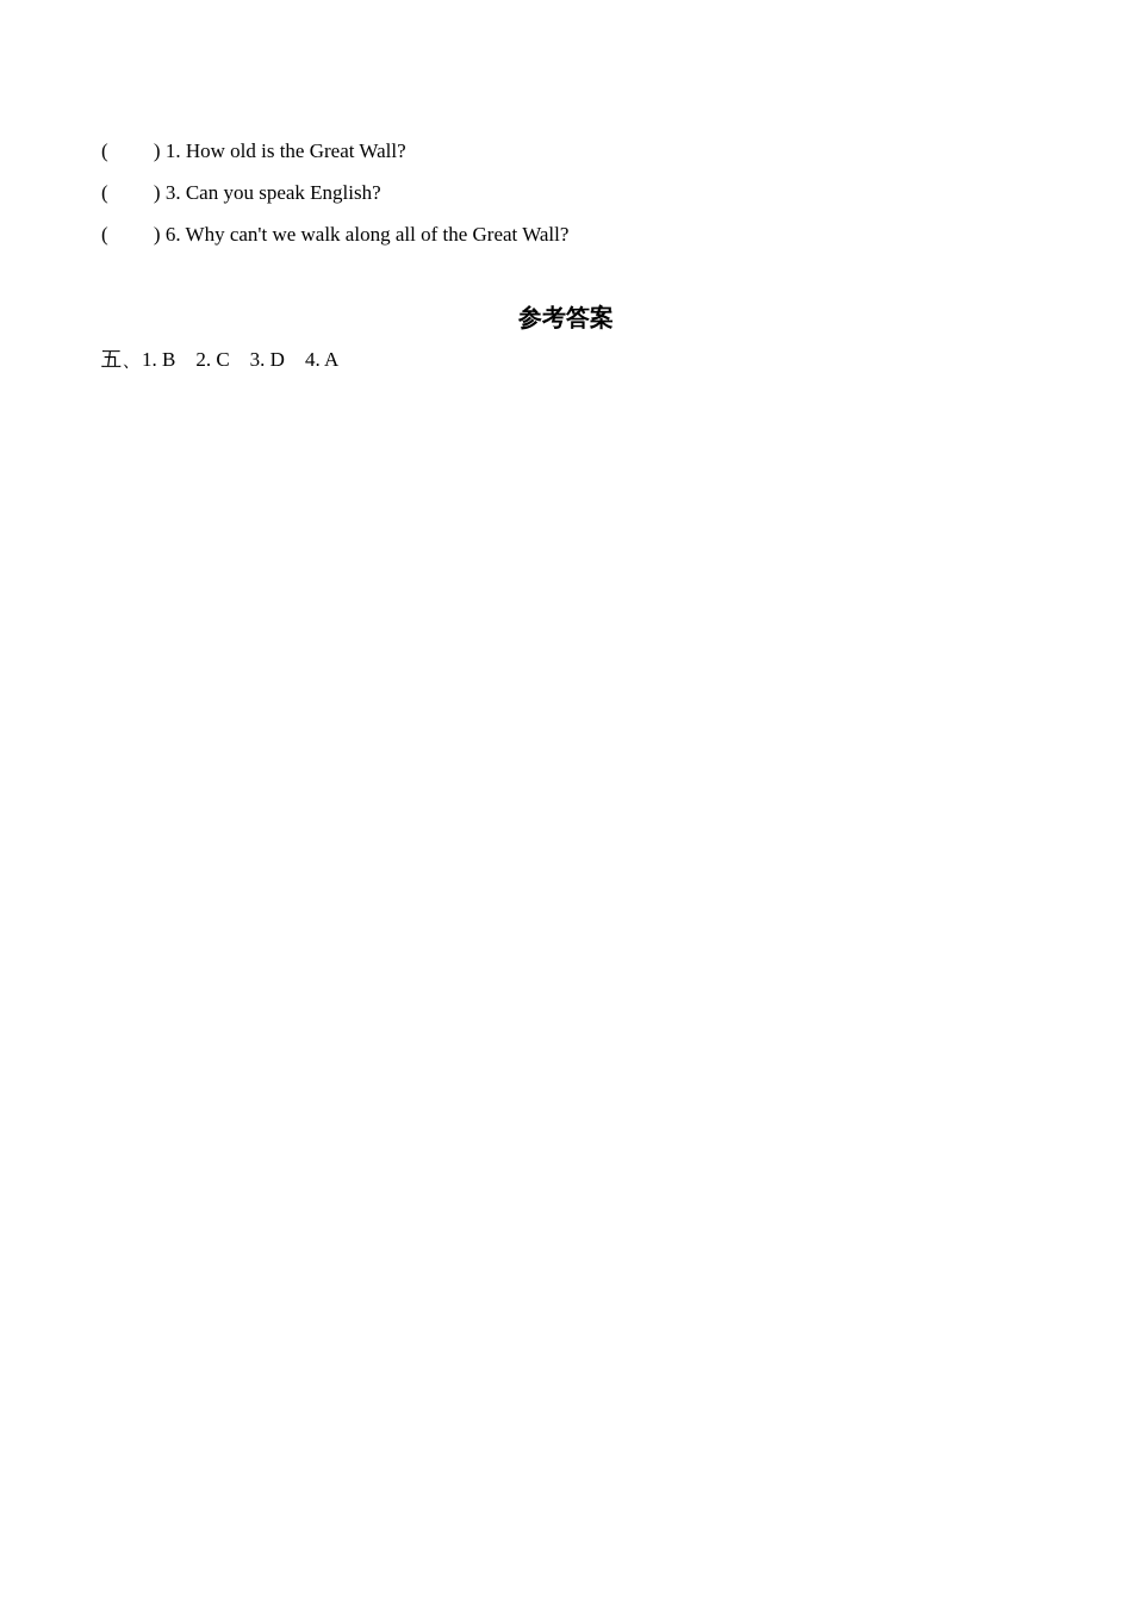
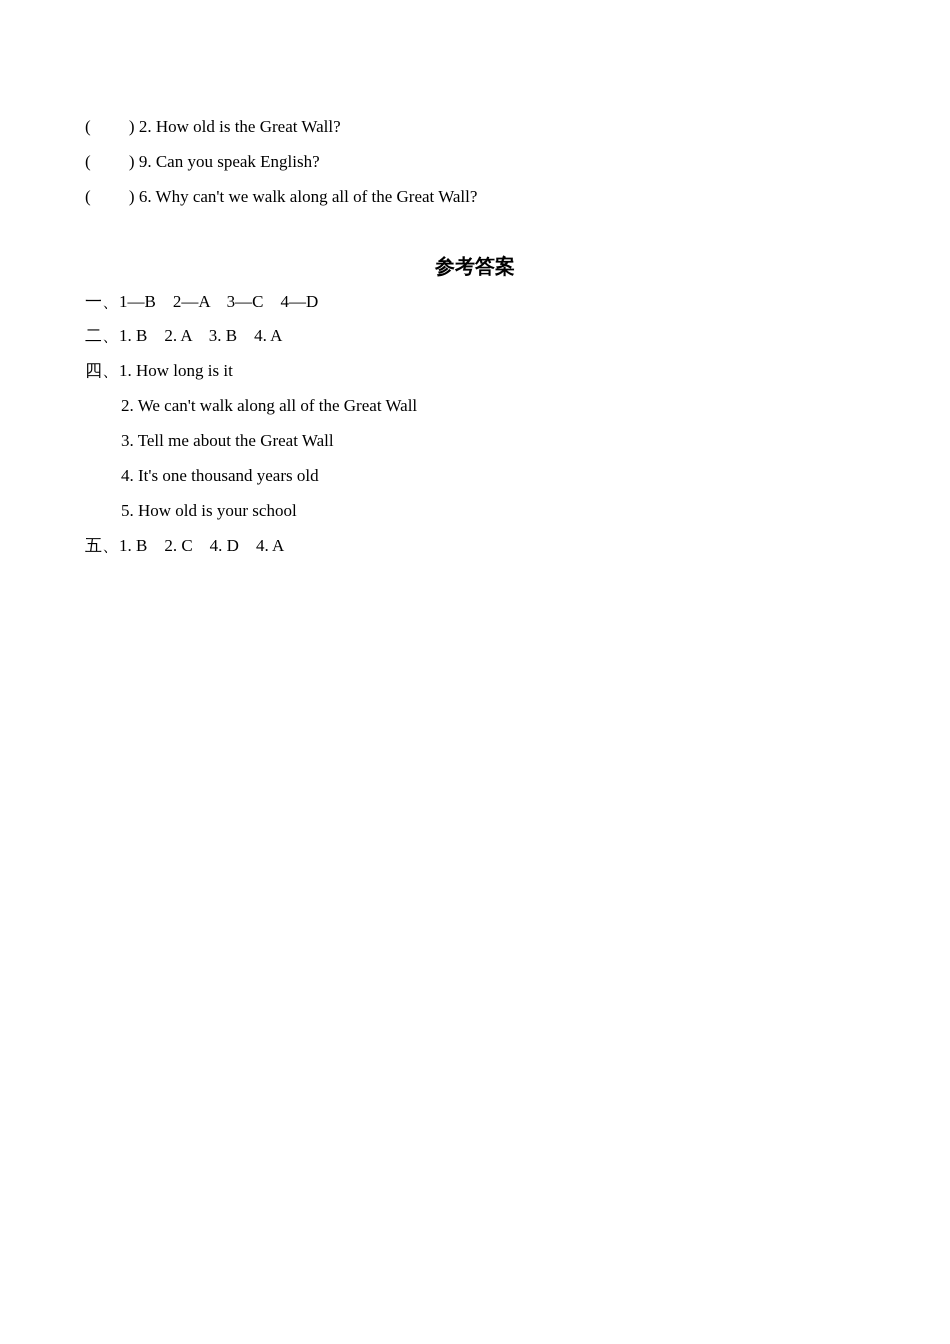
- ( ) 1. How old is the Great Wall?
+ ( ) 2. How old is the Great Wall?
- ( ) 3. Can you speak English?
+ ( ) 9. Can you speak English?
  ( ) 6. Why can't we walk along all of the Great Wall?
  参考答案
+ 一、1—B 2—A 3—C 4—D
+ 二、1. B 2. A 3. B 4. A
+ 四、1. How long is it
+ 2. We can't walk along all of the Great Wall
+ 3. Tell me about the Great Wall
+ 4. It's one thousand years old
+ 5. How old is your school
- 五、1. B 2. C 3. D 4. A
+ 五、1. B 2. C 4. D 4. A
